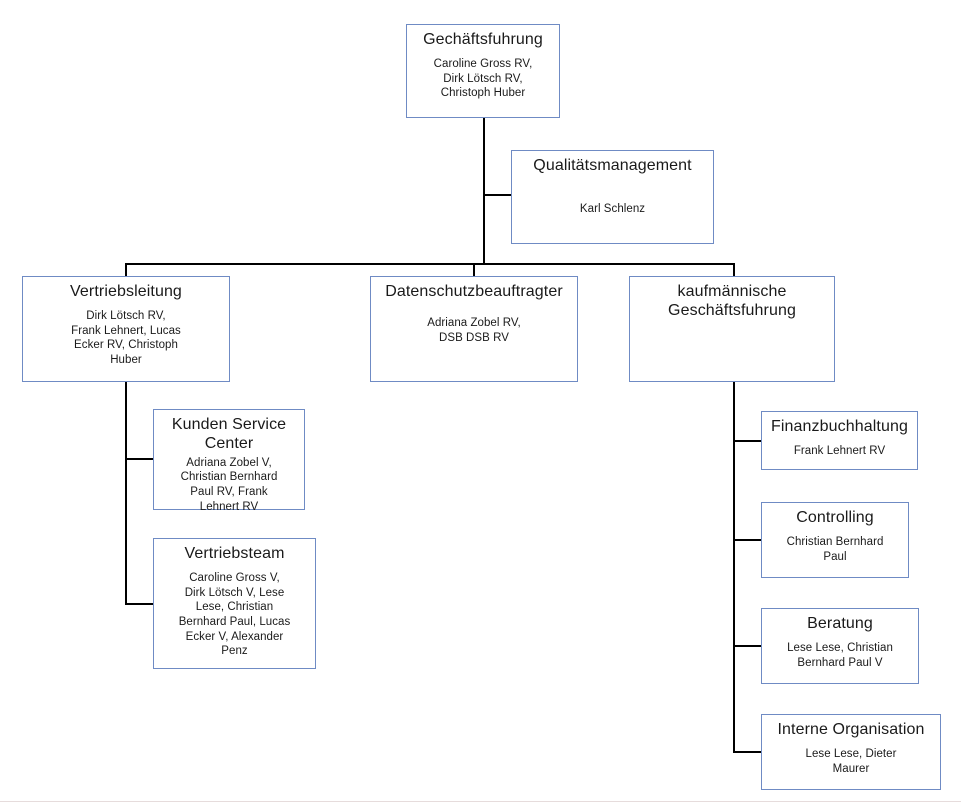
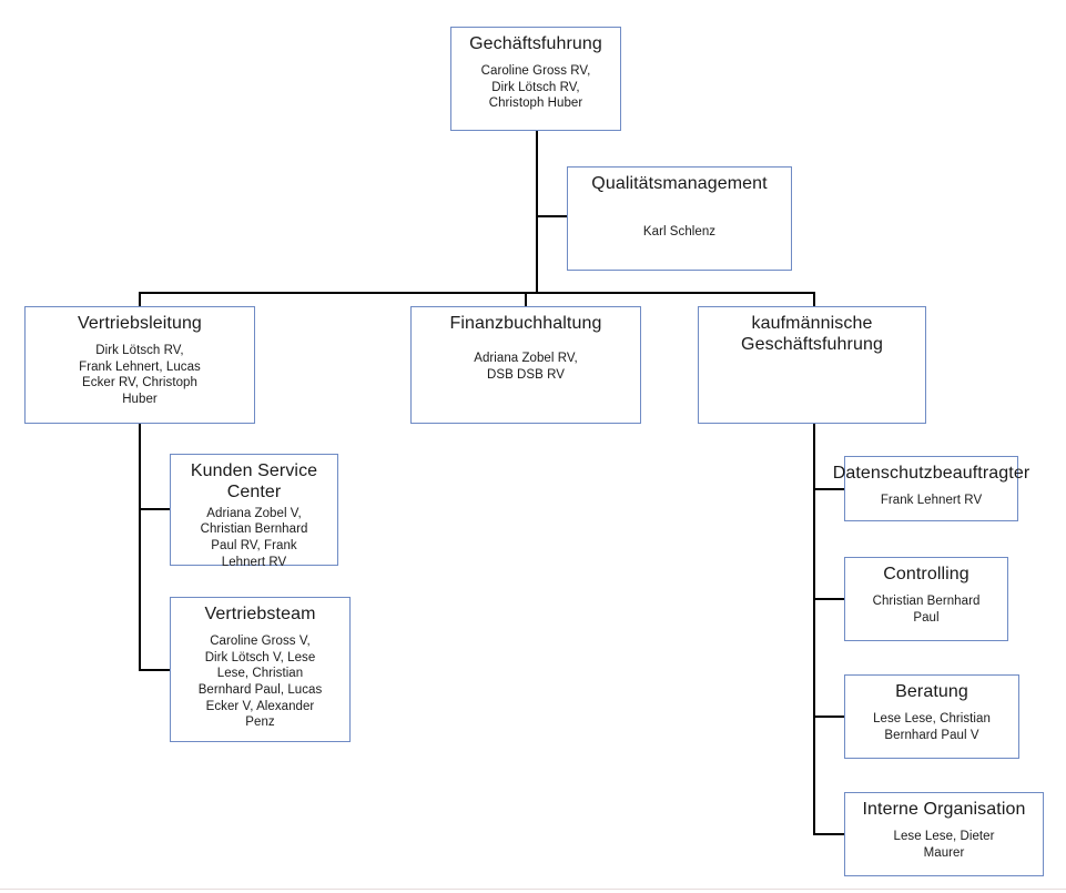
  Gechäftsfuhrung
  Caroline Gross RV,
  Dirk Lötsch RV,
  Christoph Huber
  Qualitätsmanagement
  Karl Schlenz
  Vertriebsleitung
  Dirk Lötsch RV,
  Frank Lehnert, Lucas
  Ecker RV, Christoph
  Huber
- Datenschutzbeauftragter
+ Finanzbuchhaltung
  Adriana Zobel RV,
  DSB DSB RV
  kaufmännische
  Geschäftsfuhrung
  Kunden Service
  Center
  Adriana Zobel V,
  Christian Bernhard
  Paul RV, Frank
  Lehnert RV
  Vertriebsteam
  Caroline Gross V,
  Dirk Lötsch V, Lese
  Lese, Christian
  Bernhard Paul, Lucas
  Ecker V, Alexander
  Penz
- Finanzbuchhaltung
+ Datenschutzbeauftragter
  Frank Lehnert RV
  Controlling
  Christian Bernhard
  Paul
  Beratung
  Lese Lese, Christian
  Bernhard Paul V
  Interne Organisation
  Lese Lese, Dieter
  Maurer
